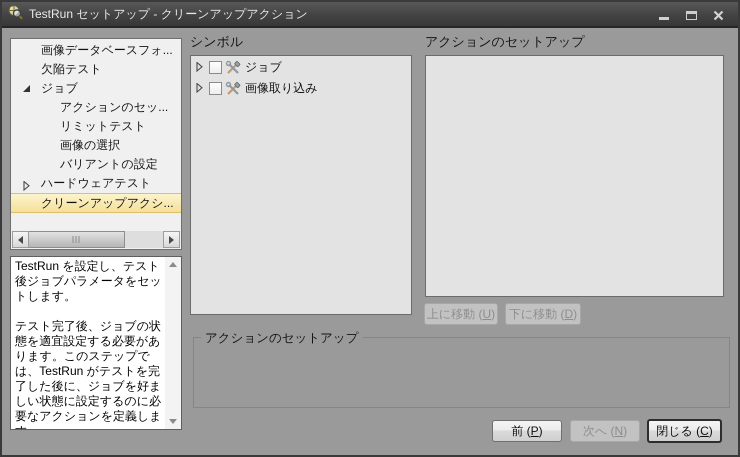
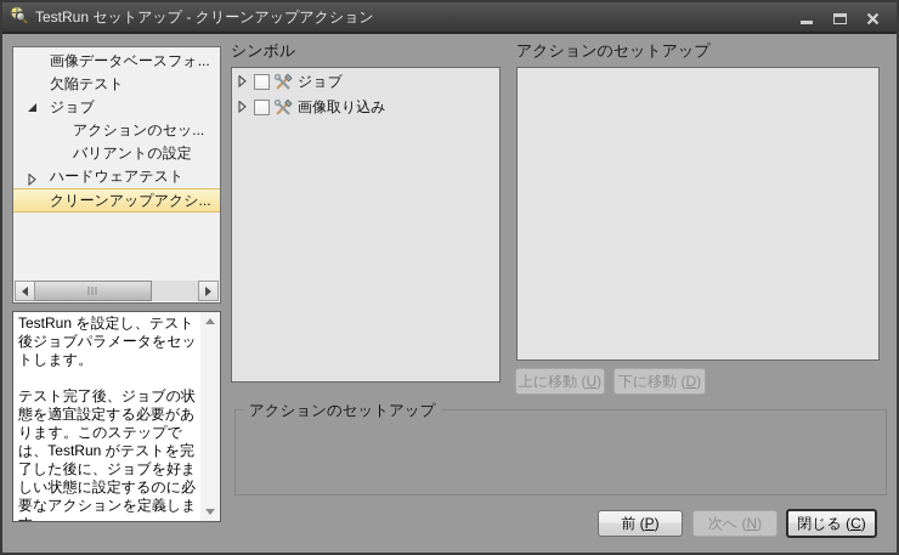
  TestRun セットアップ - クリーンアップアクション
  画像データベースフォ...
  欠陥テスト
  ジョブ
  アクションのセッ...
- リミットテスト
- 画像の選択
  バリアントの設定
  ハードウェアテスト
  クリーンアップアクシ...
  TestRun を設定し、テスト後ジョブパラメータをセットします。
  テスト完了後、ジョブの状態を適宜設定する必要があります。このステップでは、TestRun がテストを完了した後に、ジョブを好ましい状態に設定するのに必要なアクションを定義しま
  シンボル
  ジョブ
  画像取り込み
  アクションのセットアップ
  上に移動 (U)
  下に移動 (D)
  アクションのセットアップ
  前 (P)
  次へ (N)
  閉じる (C)
